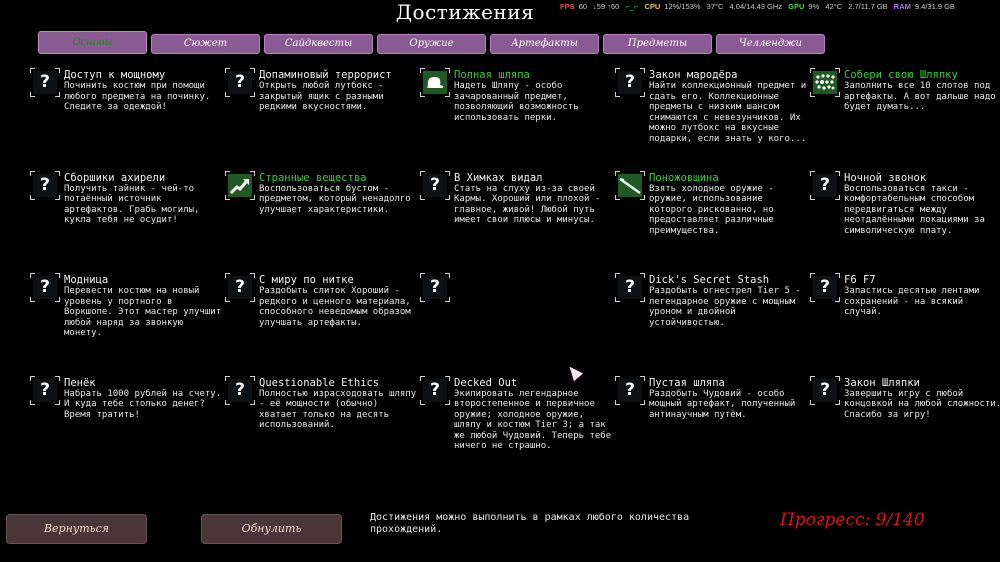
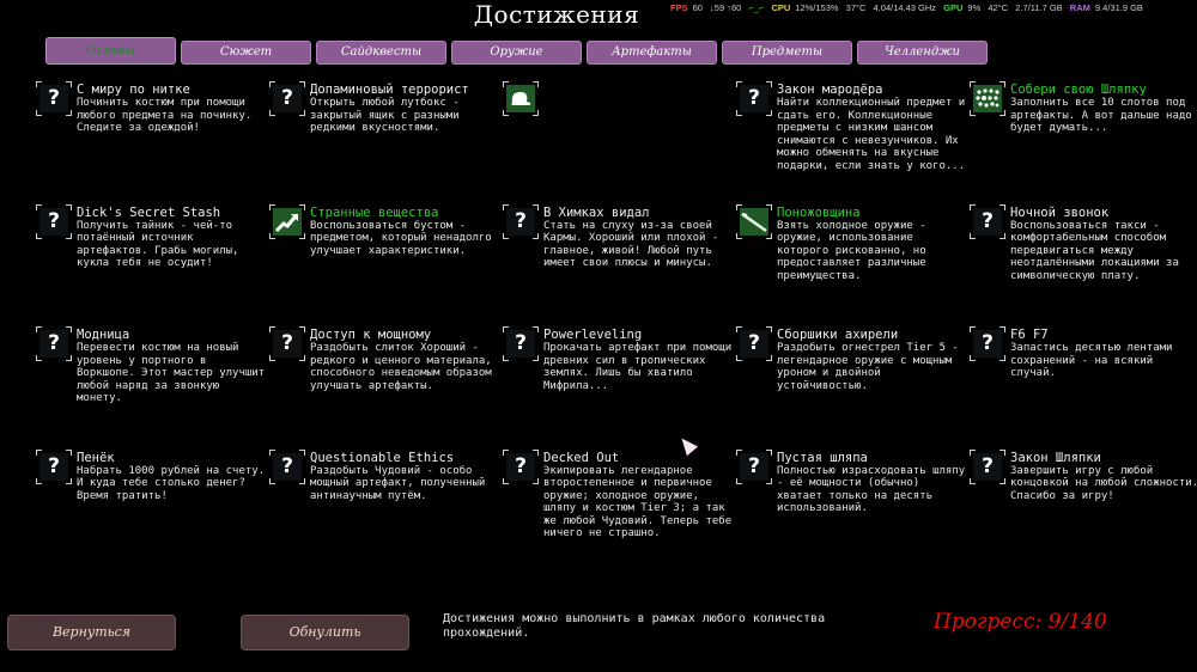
  Достижения
  FPS 60 ↓59 ↑60 ⌐_⌐ CPU 12%/153% 37°C 4.04/14.43 GHz GPU 9% 42°C 2.7/11.7 GB RAM 9.4/31.9 GB
  Основы
  Сюжет
  Сайдквесты
  Оружие
  Артефакты
  Предметы
  Челленджи
  ?
- Доступ к мощному
+ С миру по нитке
  Починить костюм при помощи любого предмета на починку. Следите за одеждой!
  ?
  Допаминовый террорист
  Открыть любой лутбокс - закрытый ящик с разными редкими вкусностями.
- Полная шляпа
- Надеть Шляпу - особо зачарованный предмет, позволяющий возможность использовать перки.
  ?
  Закон мародёра
- Найти коллекционный предмет и сдать его. Коллекционные предметы с низким шансом снимаются с невезунчиков. Их можно лутбокс на вкусные подарки, если знать у кого...
+ Найти коллекционный предмет и сдать его. Коллекционные предметы с низким шансом снимаются с невезунчиков. Их можно обменять на вкусные подарки, если знать у кого...
  Собери свою Шляпку
  Заполнить все 10 слотов под артефакты. А вот дальше надо будет думать...
  ?
- Сборшики ахирели
+ Dick's Secret Stash
  Получить тайник - чей-то потаённый источник артефактов. Грабь могилы, кукла тебя не осудит!
  Странные вещества
  Воспользоваться бустом - предметом, который ненадолго улучшает характеристики.
  ?
  В Химках видал
  Стать на слуху из-за своей Кармы. Хороший или плохой - главное, живой! Любой путь имеет свои плюсы и минусы.
  Поножовщина
  Взять холодное оружие - оружие, использование которого рискованно, но предоставляет различные преимущества.
  ?
  Ночной звонок
  Воспользоваться такси - комфортабельным способом передвигаться между неотдалёнными локациями за символическую плату.
  ?
  Модница
  Перевести костюм на новый уровень у портного в Воркшопе. Этот мастер улучшит любой наряд за звонкую монету.
  ?
- С миру по нитке
+ Доступ к мощному
  Раздобыть слиток Хороший - редкого и ценного материала, способного неведомым образом улучшать артефакты.
  ?
+ Powerleveling
+ Прокачать артефакт при помощи древних сил в тропических землях. Лишь бы хватило Мифрила...
  ?
- Dick's Secret Stash
+ Сборшики ахирели
  Раздобыть огнестрел Tier 5 - легендарное оружие с мощным уроном и двойной устойчивостью.
  ?
  F6 F7
  Запастись десятью лентами сохранений - на всякий случай.
  ?
  Пенёк
  Набрать 1000 рублей на счету. И куда тебе столько денег? Время тратить!
  ?
  Questionable Ethics
- Полностью израсходовать шляпу - её мощности (обычно) хватает только на десять использований.
+ Раздобыть Чудовий - особо мощный артефакт, полученный антинаучным путём.
  ?
  Decked Out
  Экипировать легендарное второстепенное и первичное оружие; холодное оружие, шляпу и костюм Tier 3; а так же любой Чудовий. Теперь тебе ничего не страшно.
  ?
  Пустая шляпа
- Раздобыть Чудовий - особо мощный артефакт, полученный антинаучным путём.
+ Полностью израсходовать шляпу - её мощности (обычно) хватает только на десять использований.
  ?
  Закон Шляпки
  Завершить игру с любой концовкой на любой сложности. Спасибо за игру!
  Вернуться
  Обнулить
  Достижения можно выполнить в рамках любого количества прохождений.
  Прогресс: 9/140
